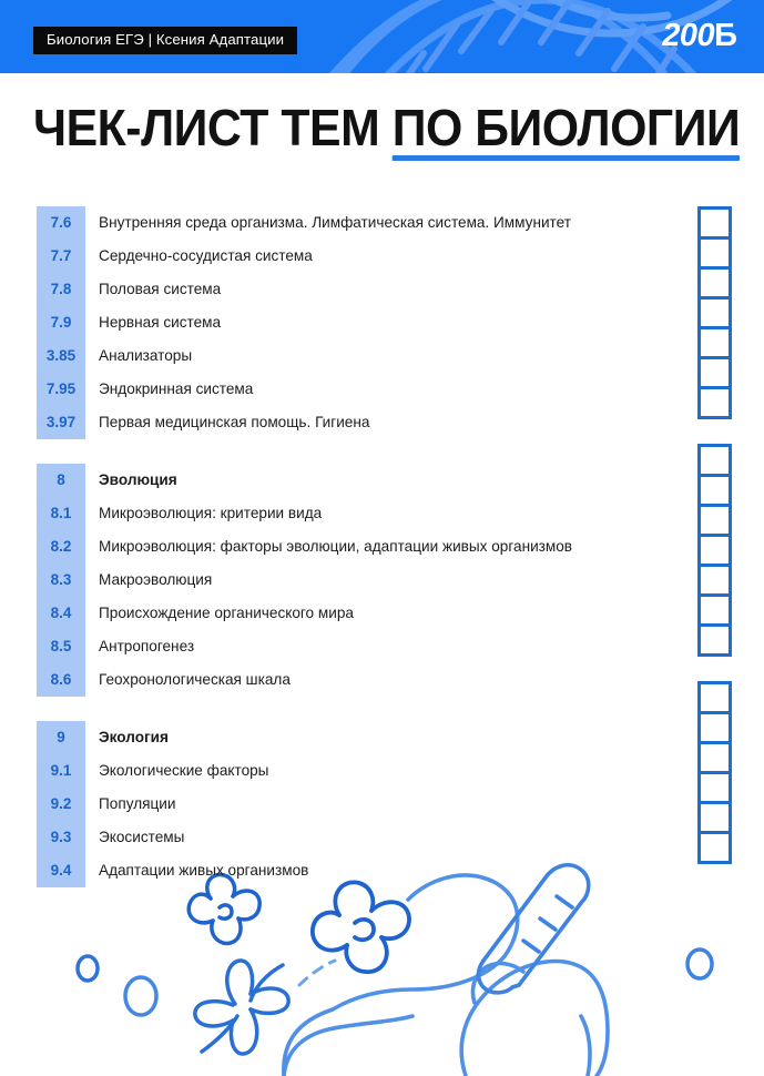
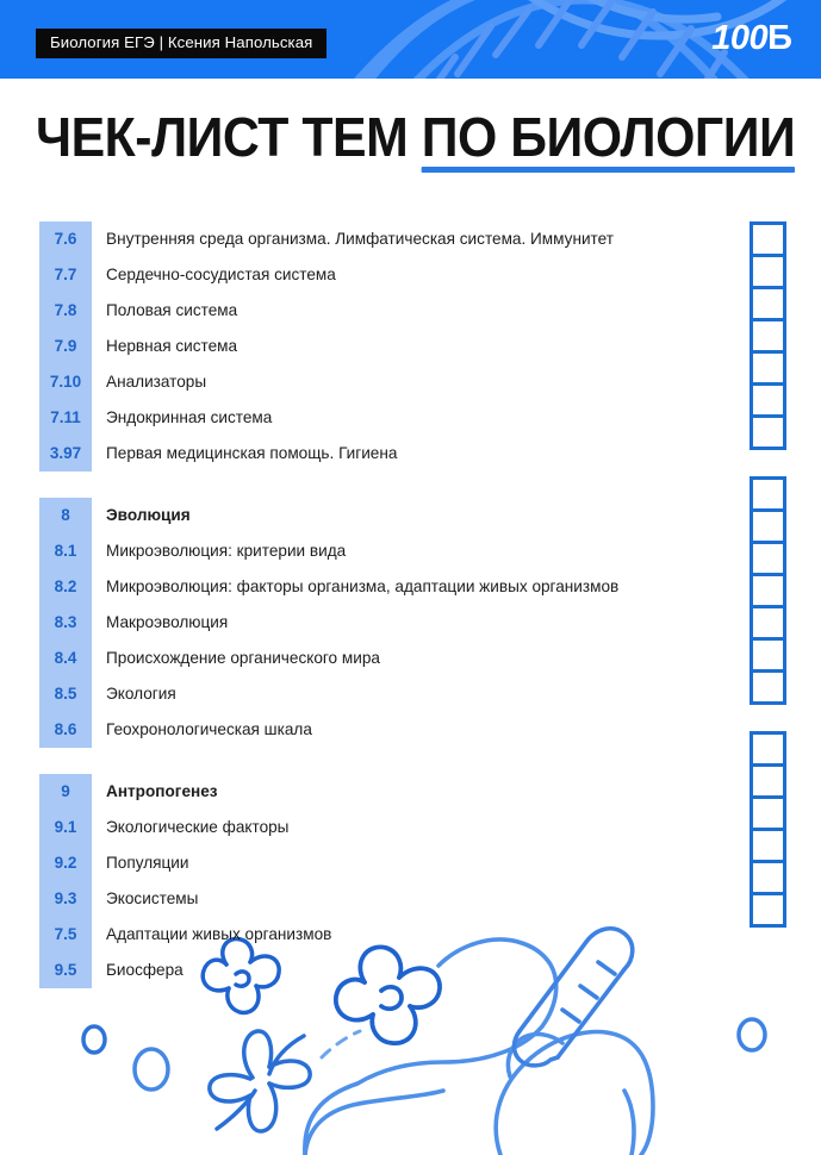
- Биология ЕГЭ | Ксения Адаптации
+ Биология ЕГЭ | Ксения Напольская
- 200
+ 100
  Б
  ЧЕК-ЛИСТ ТЕМ ПО БИОЛОГИИ
  7.6
  Внутренняя среда организма. Лимфатическая система. Иммунитет
  7.7
  Сердечно-сосудистая система
  7.8
  Половая система
  7.9
  Нервная система
- 3.85
+ 7.10
  Анализаторы
- 7.95
+ 7.11
  Эндокринная система
  3.97
  Первая медицинская помощь. Гигиена
  8
  Эволюция
  8.1
  Микроэволюция: критерии вида
  8.2
- Микроэволюция: факторы эволюции, адаптации живых организмов
+ Микроэволюция: факторы организма, адаптации живых организмов
  8.3
  Макроэволюция
  8.4
  Происхождение органического мира
  8.5
- Антропогенез
+ Экология
  8.6
  Геохронологическая шкала
  9
- Экология
+ Антропогенез
  9.1
  Экологические факторы
  9.2
  Популяции
  9.3
  Экосистемы
- 9.4
+ 7.5
  Адаптации живых организмов
+ 9.5
+ Биосфера
